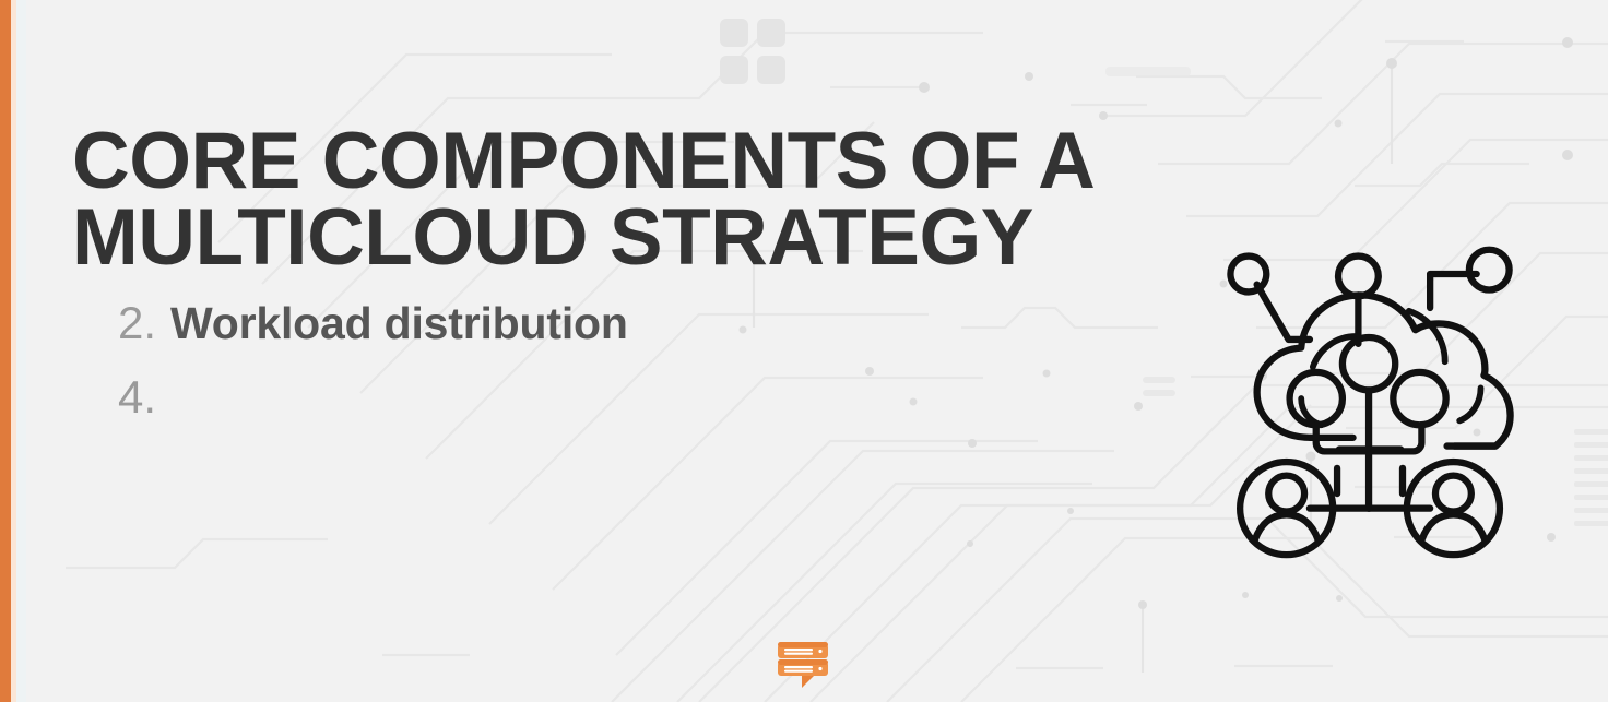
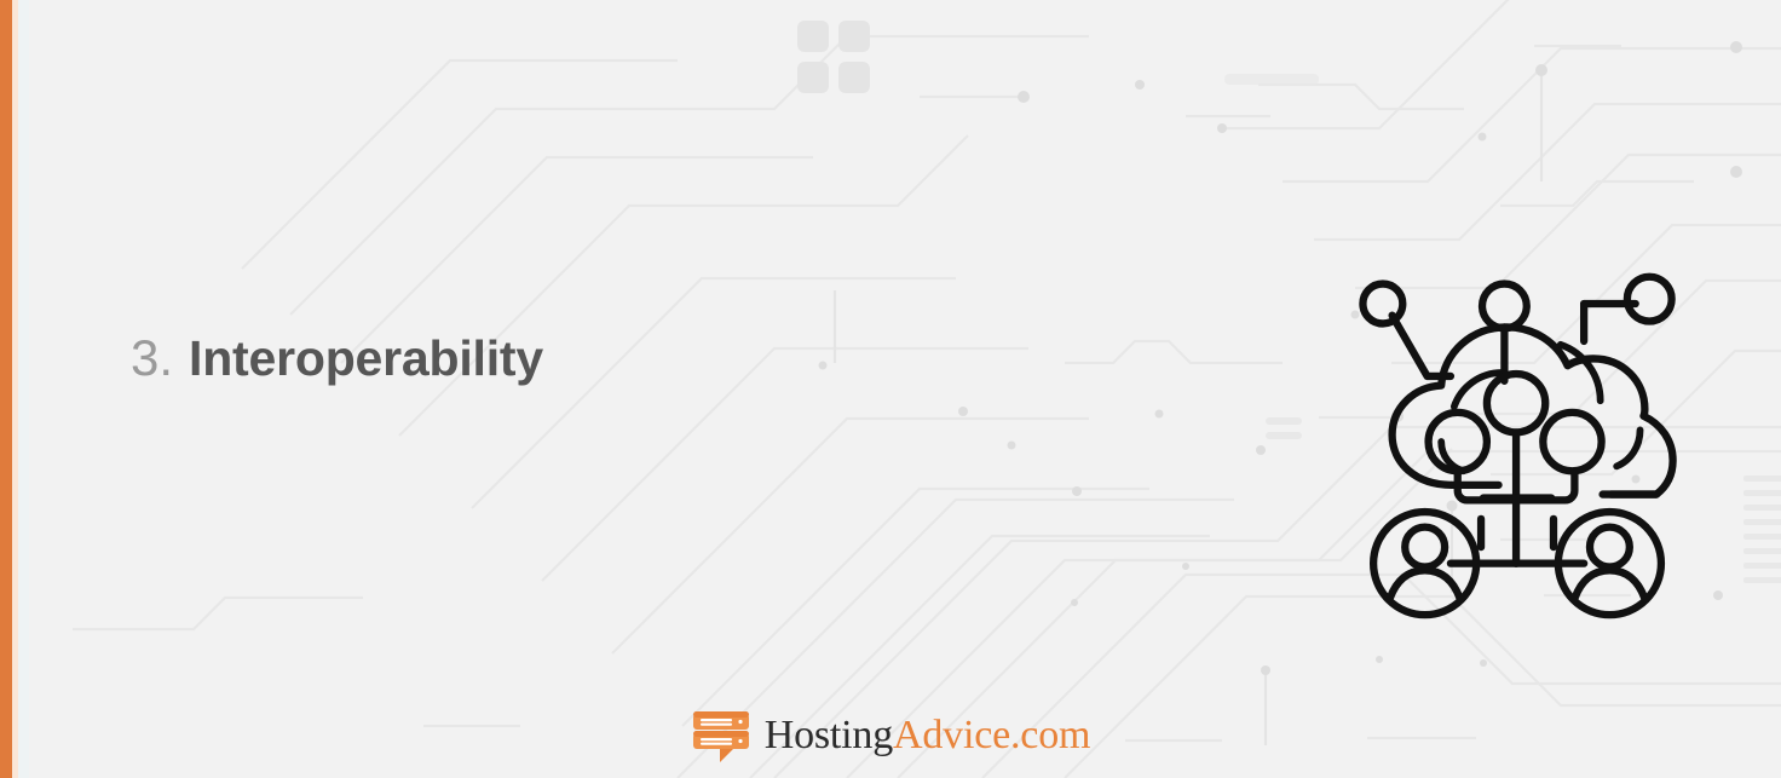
- CORE COMPONENTS OF A
- MULTICLOUD STRATEGY
- 2.
- Workload distribution
- 4.
+ 3.
+ Interoperability
+ HostingAdvice.com
